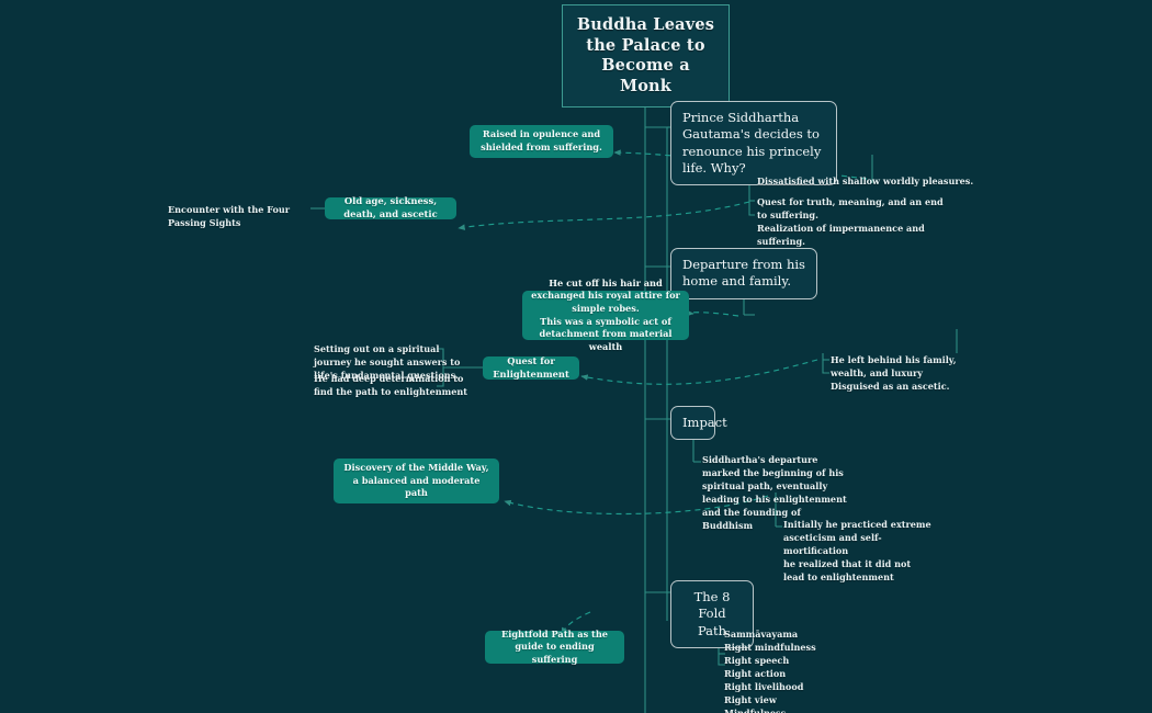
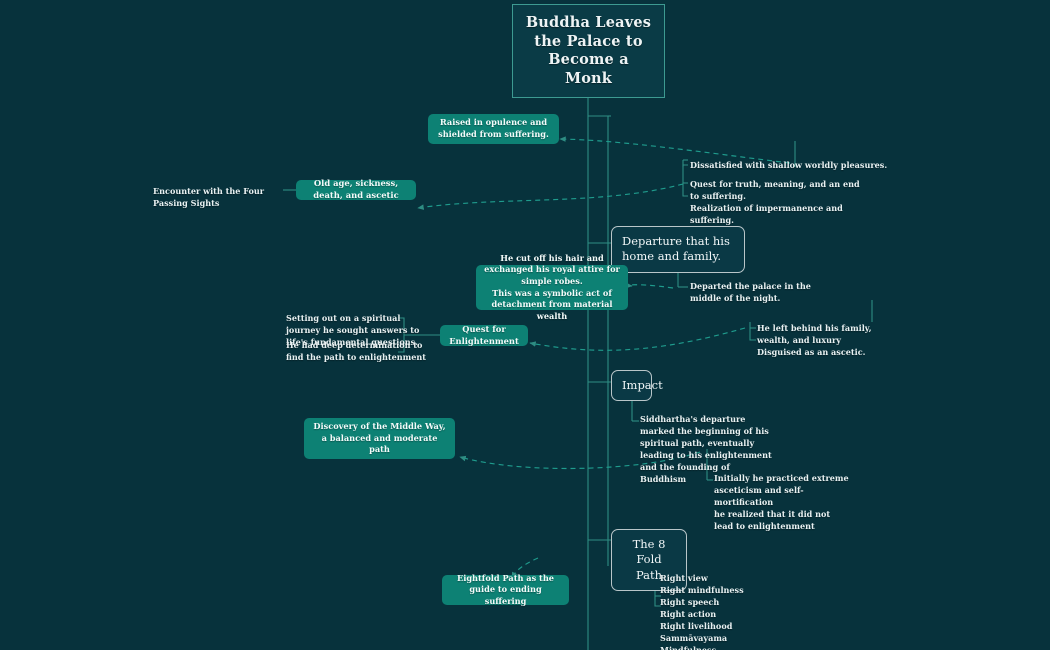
  Buddha Leaves the Palace to Become a Monk
- Prince Siddhartha Gautama's decides to renounce his princely life. Why?
  Raised in opulence and shielded from suffering.
  Dissatisfied with shallow worldly pleasures.
  Quest for truth, meaning, and an end to suffering.
  Realization of impermanence and suffering.
  Encounter with the Four Passing Sights
  Old age, sickness, death, and ascetic
- Departure from his home and family.
+ Departure that his home and family.
  He cut off his hair and exchanged his royal attire for simple robes.
  This was a symbolic act of detachment from material wealth
+ Departed the palace in the middle of the night.
  He left behind his family, wealth, and luxury
  Disguised as an ascetic.
  Quest for Enlightenment
  Setting out on a spiritual journey he sought answers to life's fundamental questions.
  He had deep determination to find the path to enlightenment
  Impact
  Discovery of the Middle Way, a balanced and moderate path
  Siddhartha's departure marked the beginning of his spiritual path, eventually leading to his enlightenment and the founding of Buddhism
  Initially he practiced extreme asceticism and self-mortification
  he realized that it did not lead to enlightenment
  The 8 Fold Path
  Eightfold Path as the guide to ending suffering
- Sammāvayama
+ Right view
  Right mindfulness
  Right speech
  Right action
  Right livelihood
- Right view
+ Sammāvayama
